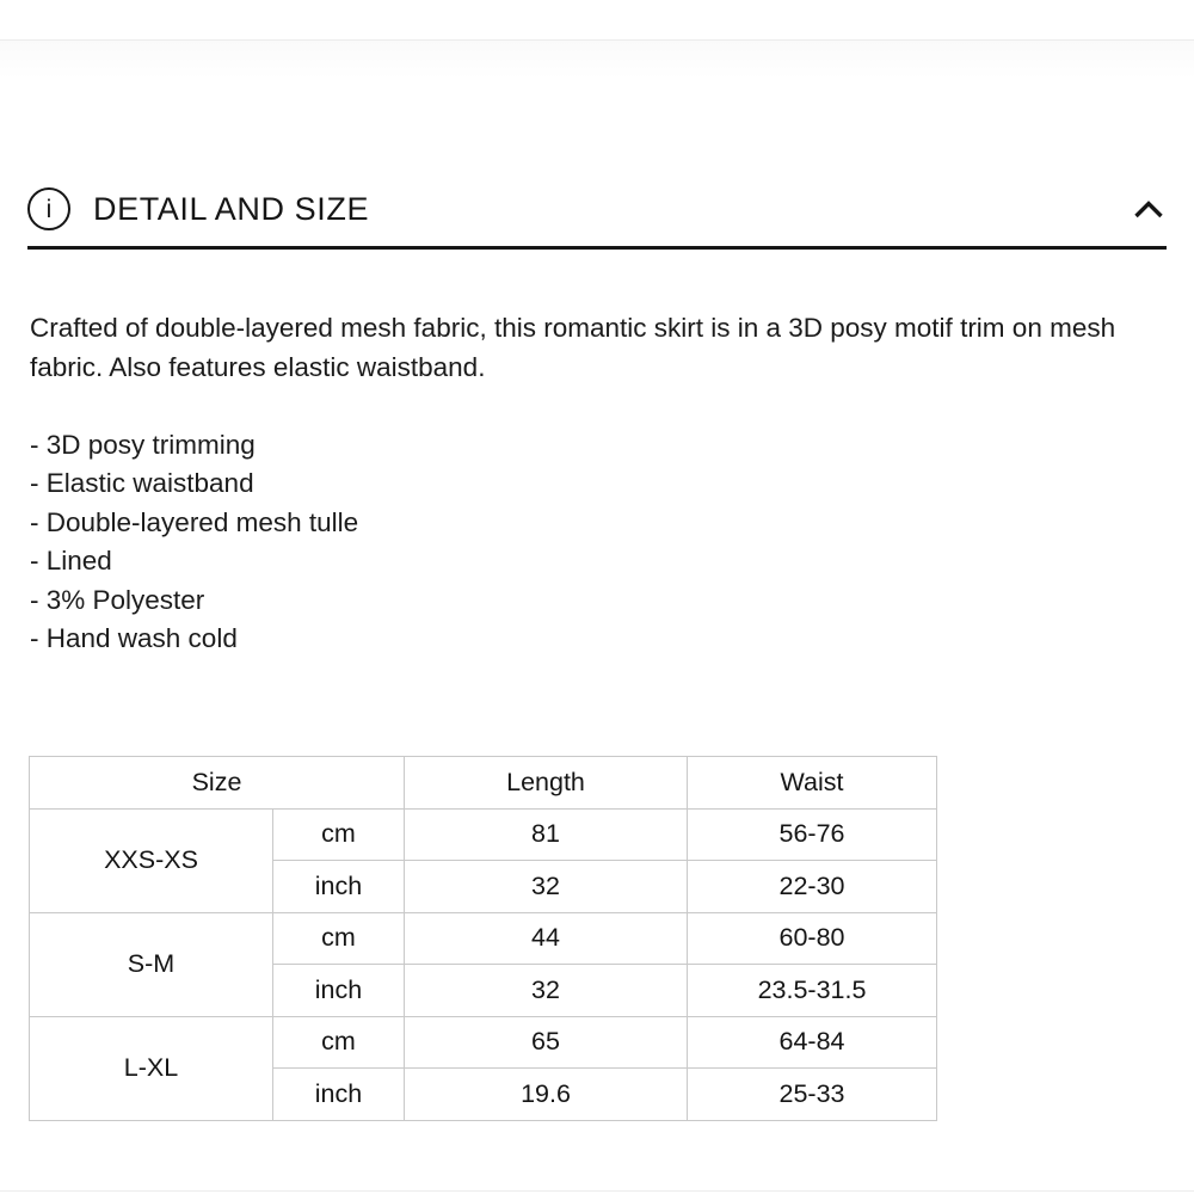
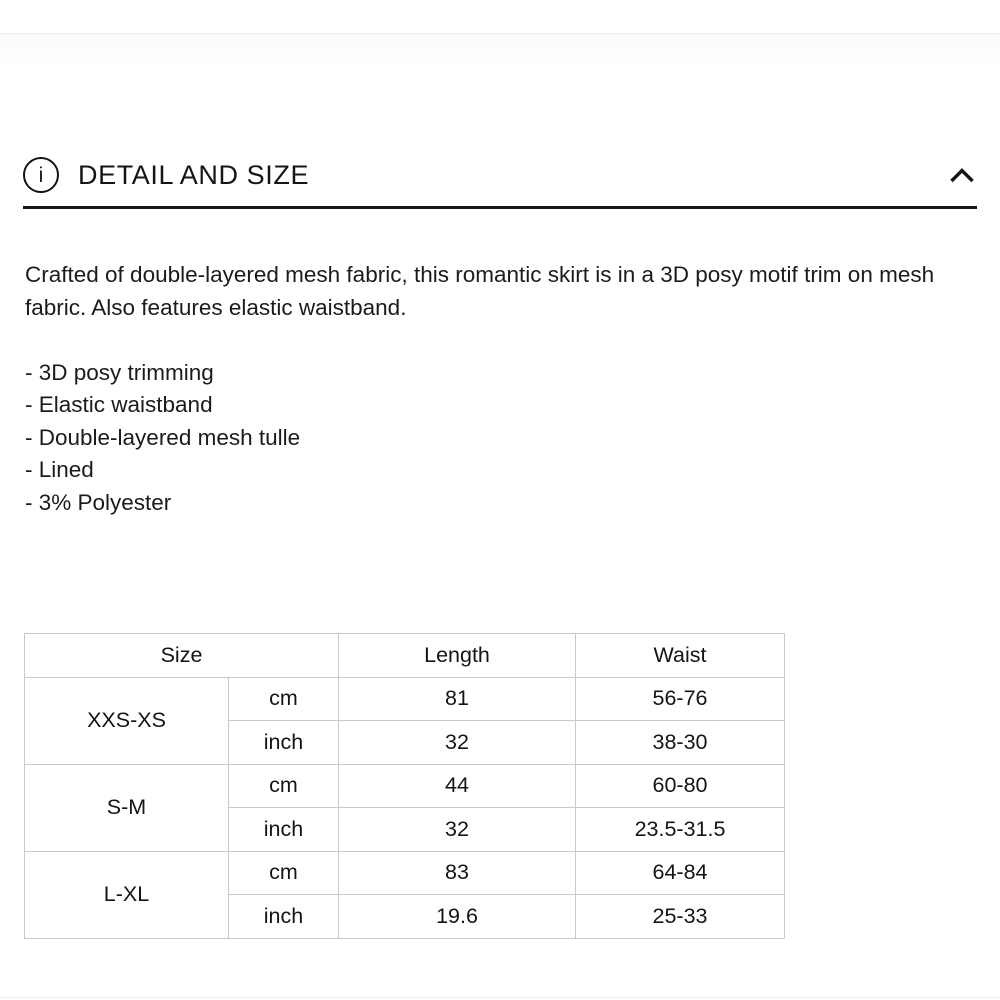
  i
  DETAIL AND SIZE
  Crafted of double-layered mesh fabric, this romantic skirt is in a 3D posy motif trim on mesh fabric. Also features elastic waistband.
  - 3D posy trimming
  - Elastic waistband
  - Double-layered mesh tulle
  - Lined
  - 3% Polyester
- - Hand wash cold
  Size	Length	Waist
  XXS-XS	cm	81	56-76
- inch	32	22-30
+ inch	32	38-30
  S-M	cm	44	60-80
  inch	32	23.5-31.5
- L-XL	cm	65	64-84
+ L-XL	cm	83	64-84
  inch	19.6	25-33
